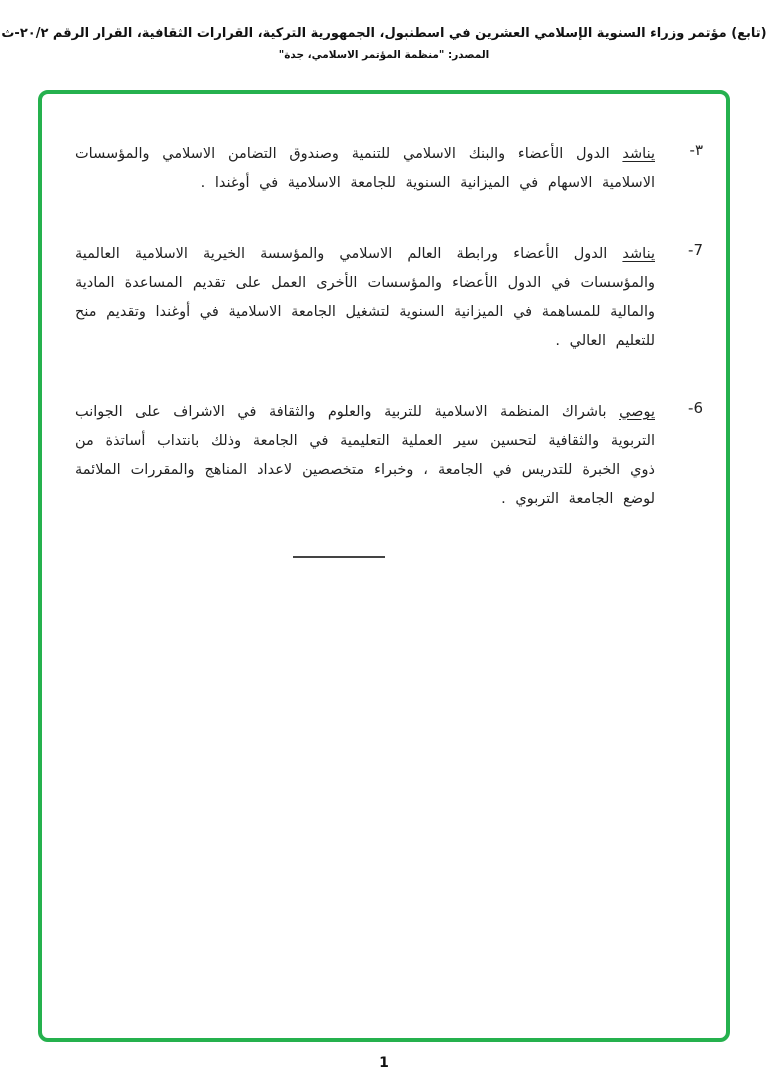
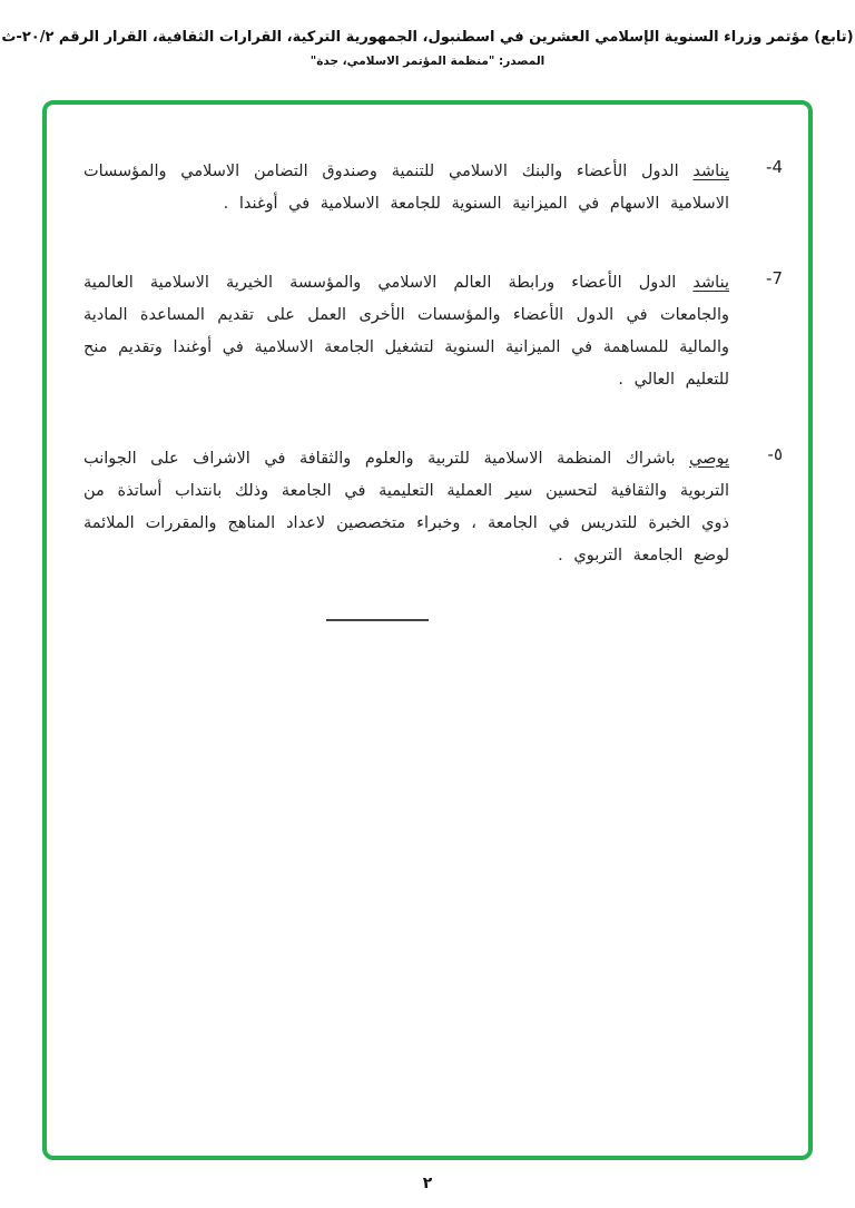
  (تابع) مؤتمر وزراء السنوية الإسلامي العشرين في اسطنبول، الجمهورية التركية، القرارات الثقافية، القرار الرقم ٢٠/٢-ث
  المصدر: "منظمة المؤتمر الاسلامي، جدة"
- ٣-
+ 4-
  يناشد الدول الأعضاء والبنك الاسلامي للتنمية وصندوق التضامن الاسلامي والمؤسسات الاسلامية الاسهام في الميزانية السنوية للجامعة الاسلامية في أوغندا .
  7-
- يناشد الدول الأعضاء ورابطة العالم الاسلامي والمؤسسة الخيرية الاسلامية العالمية والمؤسسات في الدول الأعضاء والمؤسسات الأخرى العمل على تقديم المساعدة المادية والمالية للمساهمة في الميزانية السنوية لتشغيل الجامعة الاسلامية في أوغندا وتقديم منح للتعليم العالي .
+ يناشد الدول الأعضاء ورابطة العالم الاسلامي والمؤسسة الخيرية الاسلامية العالمية والجامعات في الدول الأعضاء والمؤسسات الأخرى العمل على تقديم المساعدة المادية والمالية للمساهمة في الميزانية السنوية لتشغيل الجامعة الاسلامية في أوغندا وتقديم منح للتعليم العالي .
- 6-
+ ٥-
  يوصي باشراك المنظمة الاسلامية للتربية والعلوم والثقافة في الاشراف على الجوانب التربوية والثقافية لتحسين سير العملية التعليمية في الجامعة وذلك بانتداب أساتذة من ذوي الخبرة للتدريس في الجامعة ، وخبراء متخصصين لاعداد المناهج والمقررات الملائمة لوضع الجامعة التربوي .
- 1
+ ٢
